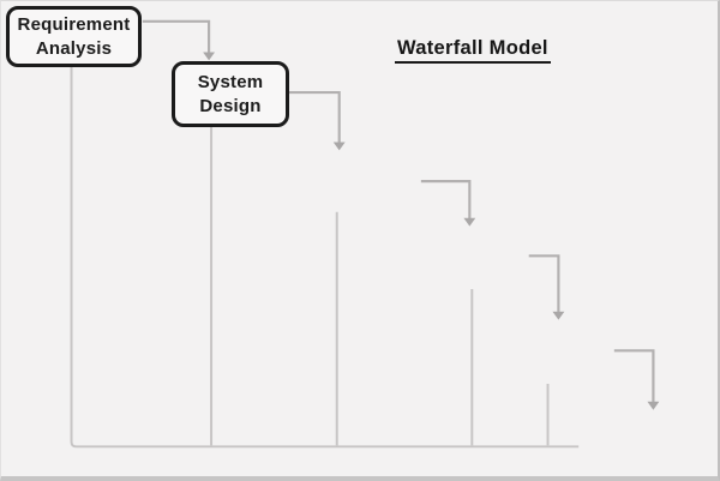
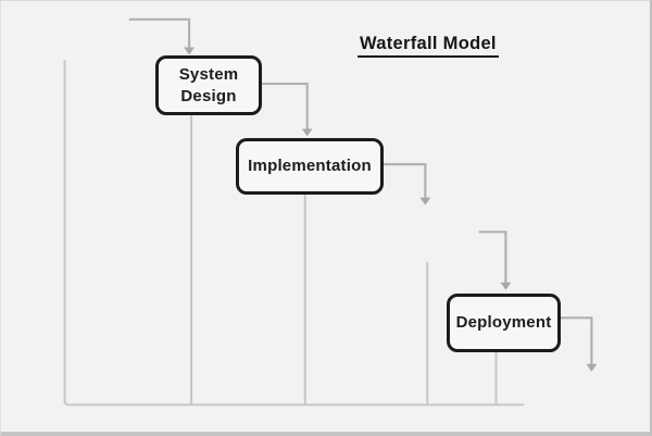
  Waterfall Model
- Requirement Analysis
  System Design
+ Implementation
+ Deployment
